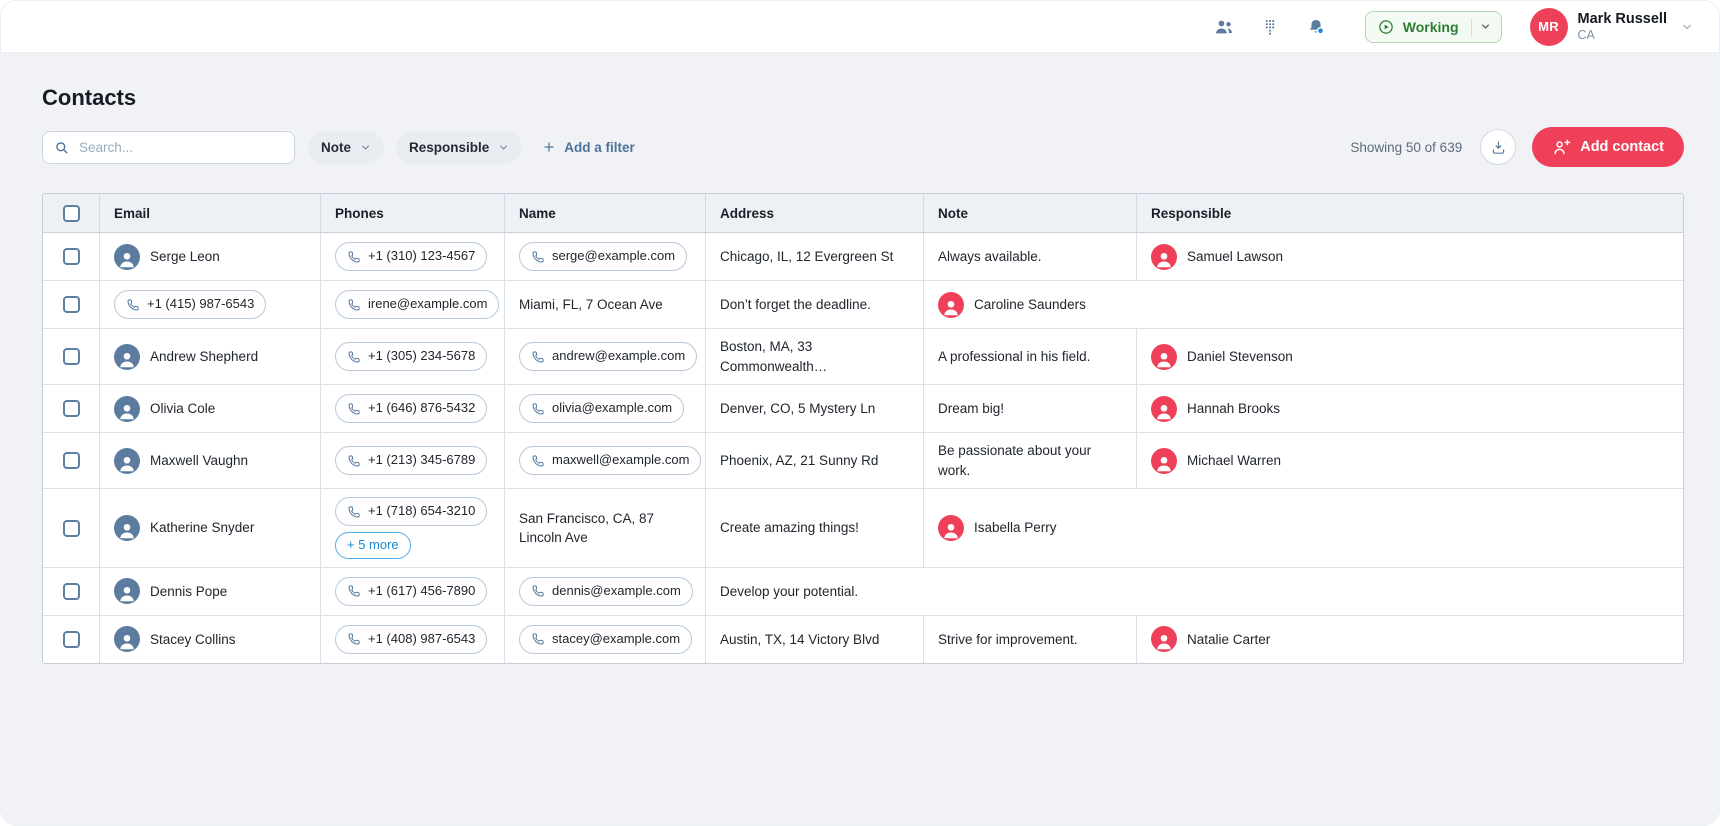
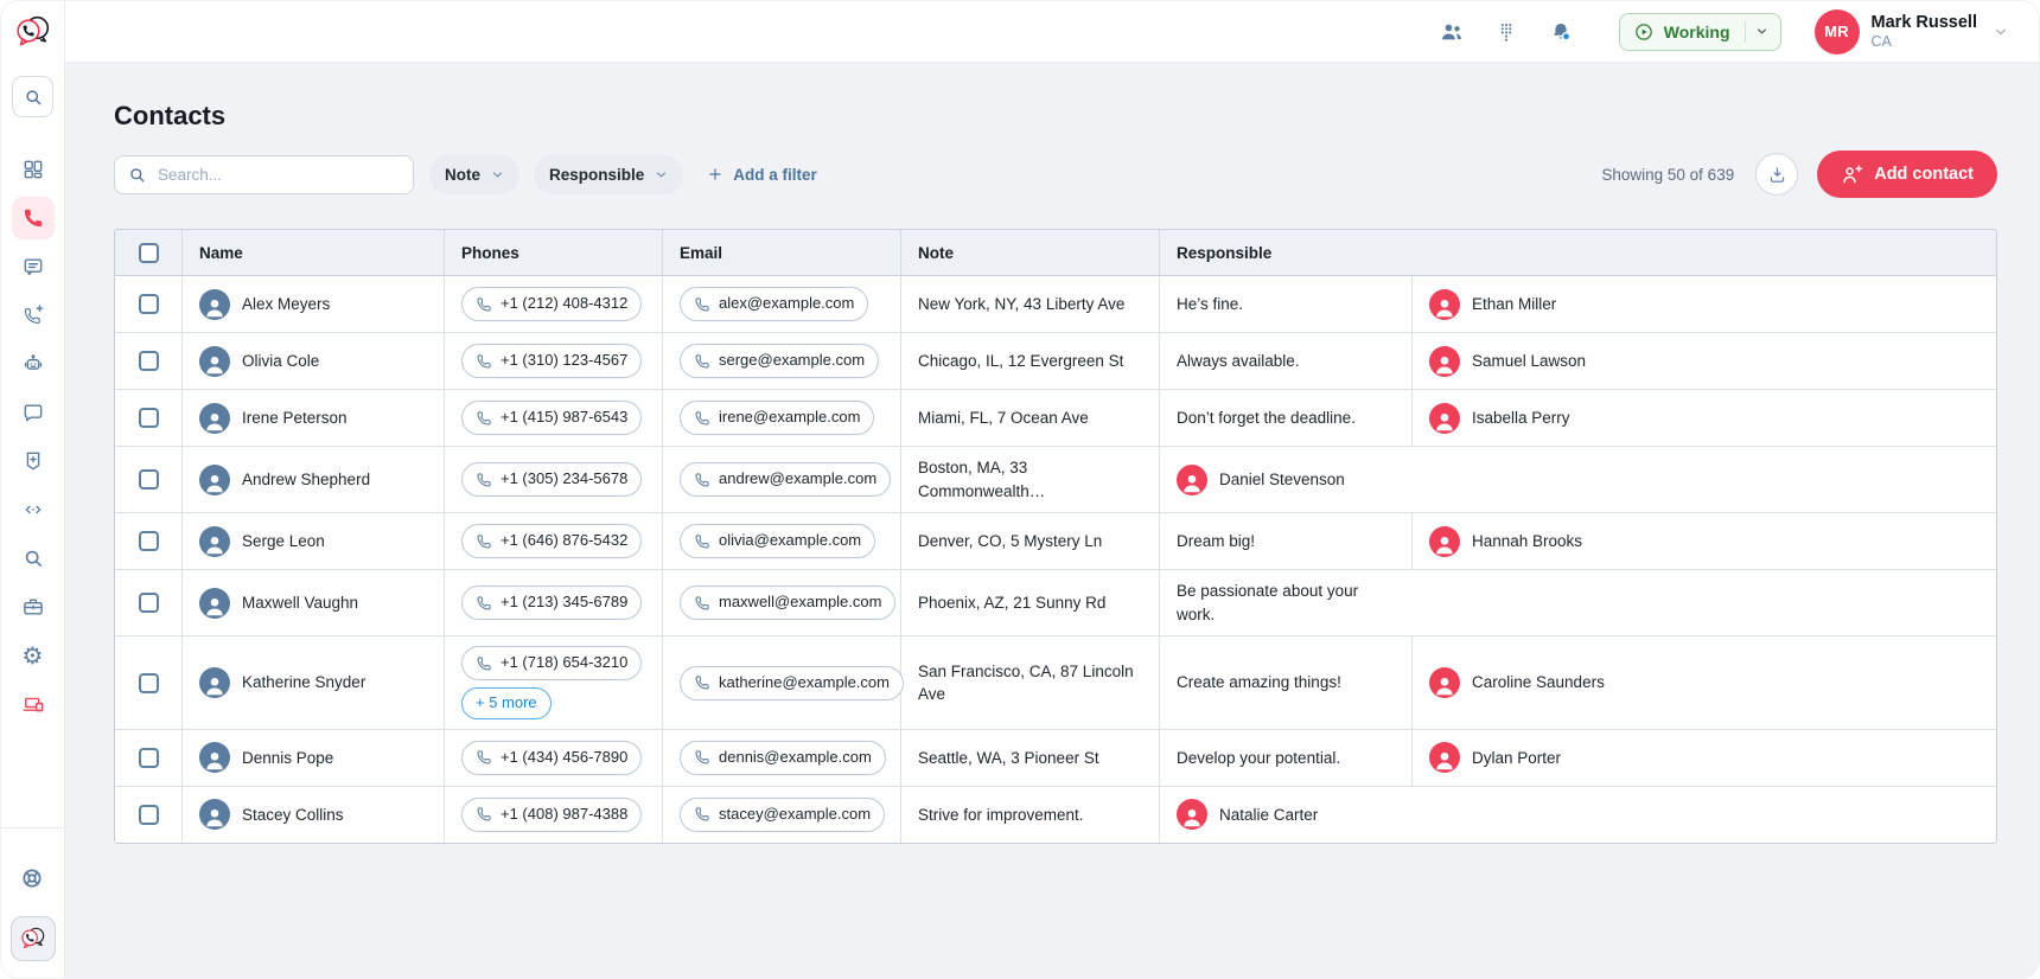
+ ⚙
  Working
  MR
  Mark Russell
  CA
  Contacts
  Search...
  Note
  Responsible
  Add a filter
  Showing 50 of 639
  Add contact
- Email
+ Name
  Phones
- Name
+ Email
- Address
  Note
  Responsible
+ Alex Meyers
+ +1 (212) 408-4312
+ alex@example.com
+ New York, NY, 43 Liberty Ave
+ He’s fine.
+ Ethan Miller
- Serge Leon
+ Olivia Cole
  +1 (310) 123-4567
  serge@example.com
  Chicago, IL, 12 Evergreen St
  Always available.
  Samuel Lawson
+ Irene Peterson
  +1 (415) 987-6543
  irene@example.com
  Miami, FL, 7 Ocean Ave
  Don’t forget the deadline.
- Caroline Saunders
+ Isabella Perry
  Andrew Shepherd
  +1 (305) 234-5678
  andrew@example.com
  Boston, MA, 33 Commonwealth…
- A professional in his field.
  Daniel Stevenson
- Olivia Cole
+ Serge Leon
  +1 (646) 876-5432
  olivia@example.com
  Denver, CO, 5 Mystery Ln
  Dream big!
  Hannah Brooks
  Maxwell Vaughn
  +1 (213) 345-6789
  maxwell@example.com
  Phoenix, AZ, 21 Sunny Rd
  Be passionate about your work.
- Michael Warren
  Katherine Snyder
  +1 (718) 654-3210
  + 5 more
+ katherine@example.com
  San Francisco, CA, 87 Lincoln Ave
  Create amazing things!
- Isabella Perry
+ Caroline Saunders
  Dennis Pope
- +1 (617) 456-7890
+ +1 (434) 456-7890
  dennis@example.com
+ Seattle, WA, 3 Pioneer St
  Develop your potential.
+ Dylan Porter
  Stacey Collins
- +1 (408) 987-6543
+ +1 (408) 987-4388
  stacey@example.com
- Austin, TX, 14 Victory Blvd
  Strive for improvement.
  Natalie Carter
